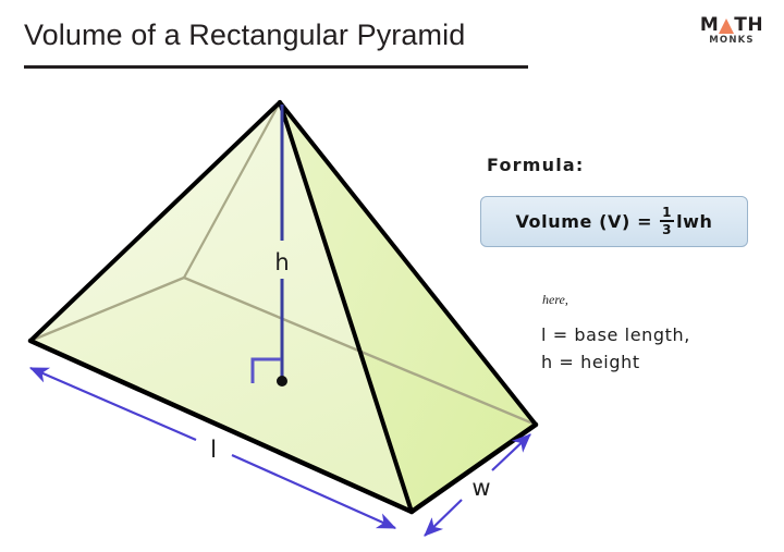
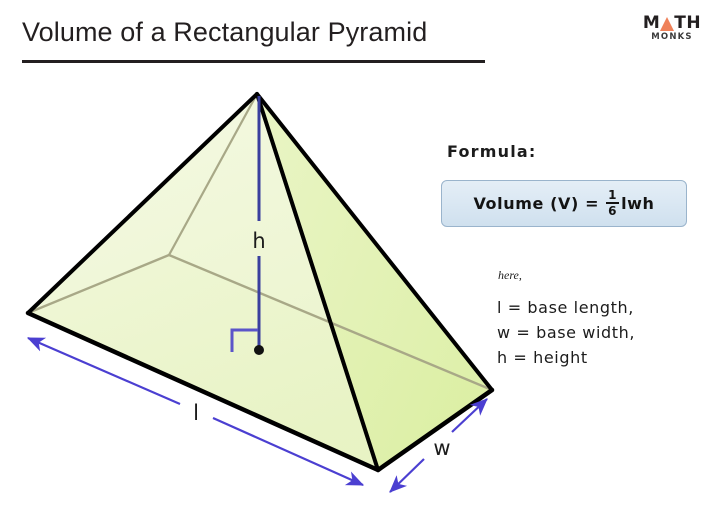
  Volume of a Rectangular Pyramid
  M TH
  MONKS
  h
  l
  w
  Formula:
  Volume (V) =
  1
- 3
+ 6
  lwh
  here,
  l = base length,
+ w = base width,
  h = height
